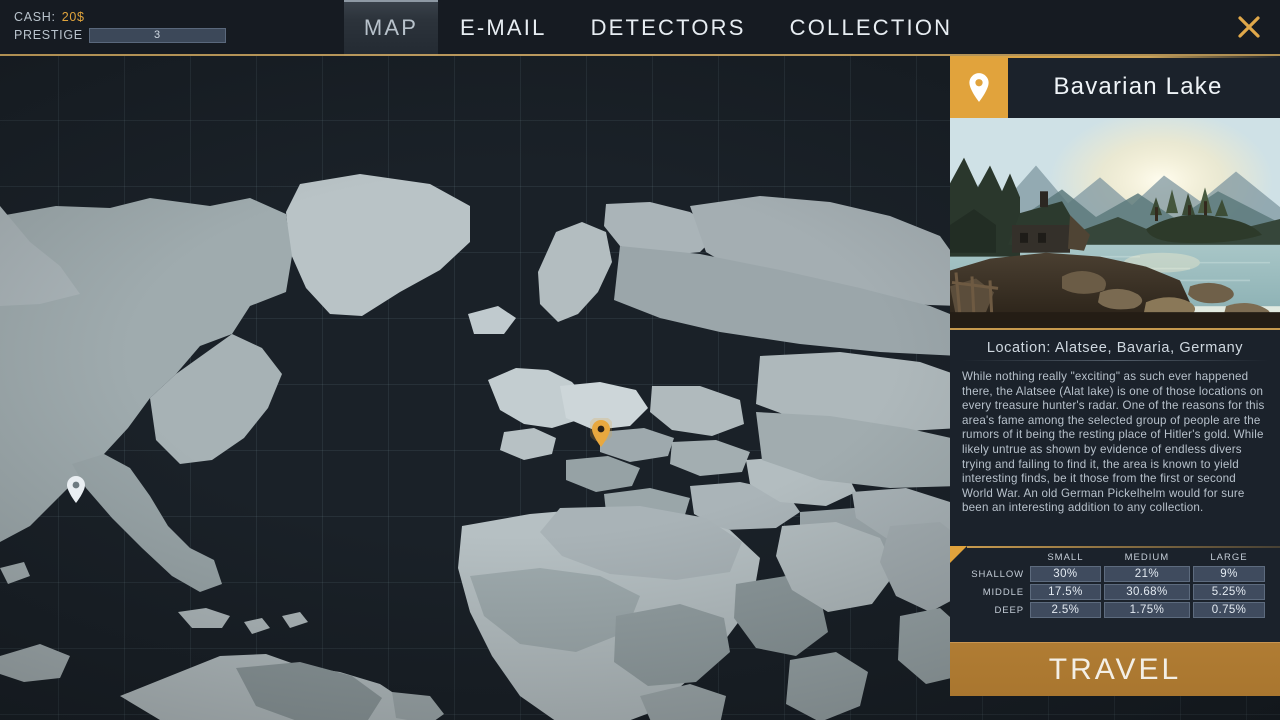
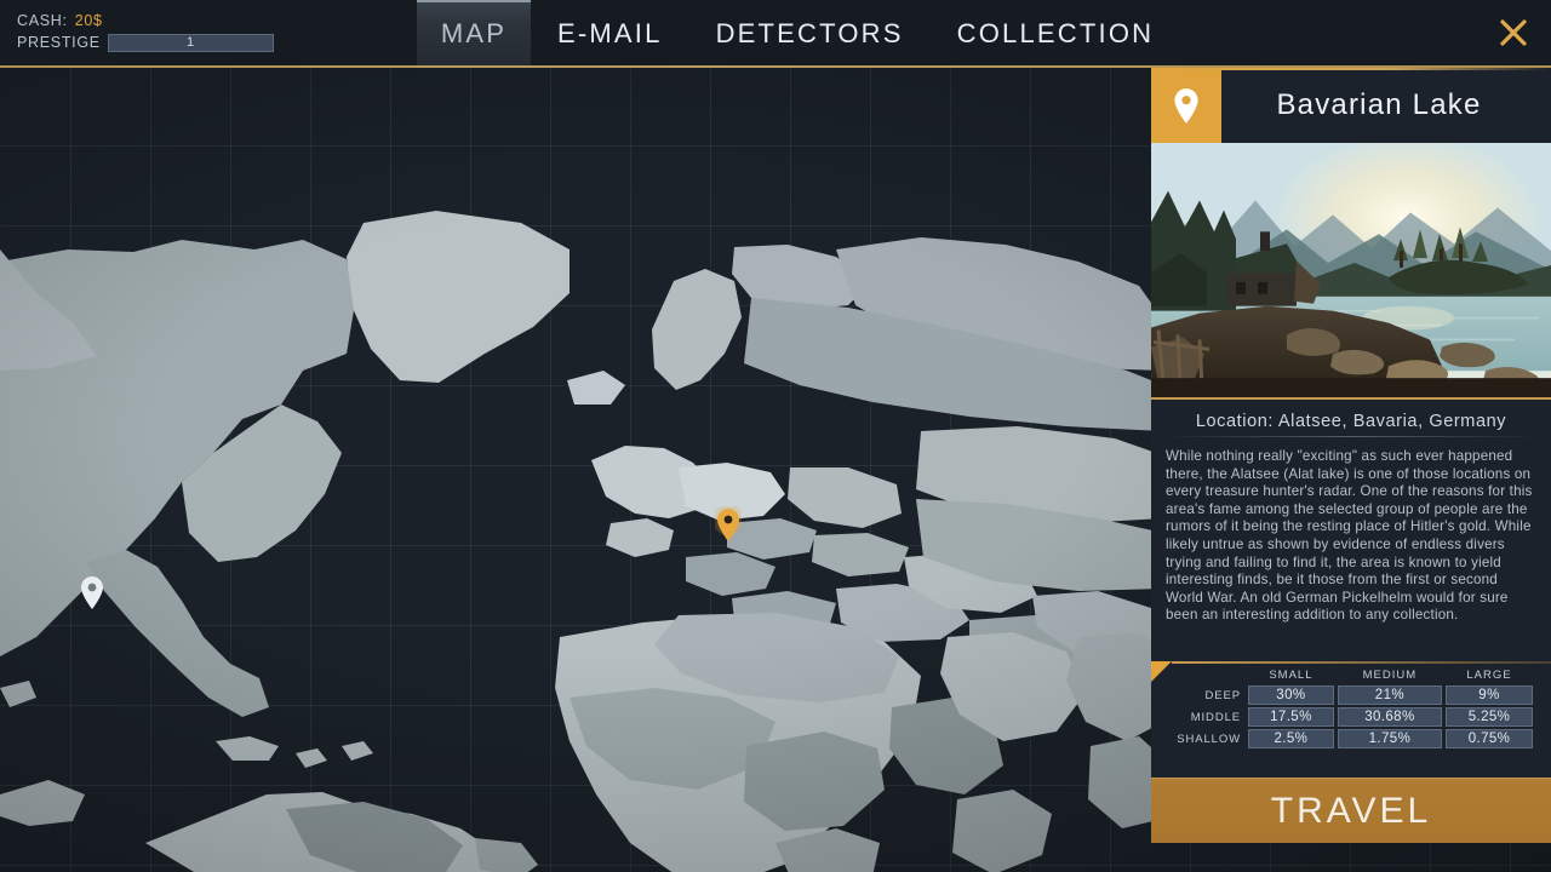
  CASH:
  20$
  PRESTIGE
- 3
+ 1
  MAP
  E-MAIL
  DETECTORS
  COLLECTION
  Bavarian Lake
  Location: Alatsee, Bavaria, Germany
  While nothing really "exciting" as such ever happened there, the Alatsee (Alat lake) is one of those locations on every treasure hunter's radar. One of the reasons for this area's fame among the selected group of people are the rumors of it being the resting place of Hitler's gold. While likely untrue as shown by evidence of endless divers trying and failing to find it, the area is known to yield interesting finds, be it those from the first or second World War. An old German Pickelhelm would for sure been an interesting addition to any collection.
  	SMALL	MEDIUM	LARGE
- SHALLOW	30%	21%	9%
+ DEEP	30%	21%	9%
  MIDDLE	17.5%	30.68%	5.25%
- DEEP	2.5%	1.75%	0.75%
+ SHALLOW	2.5%	1.75%	0.75%
  TRAVEL
